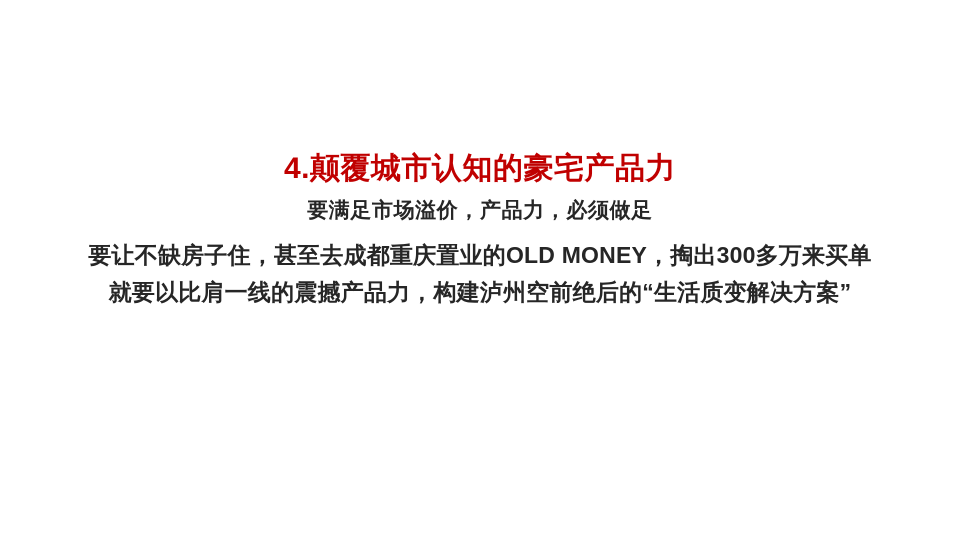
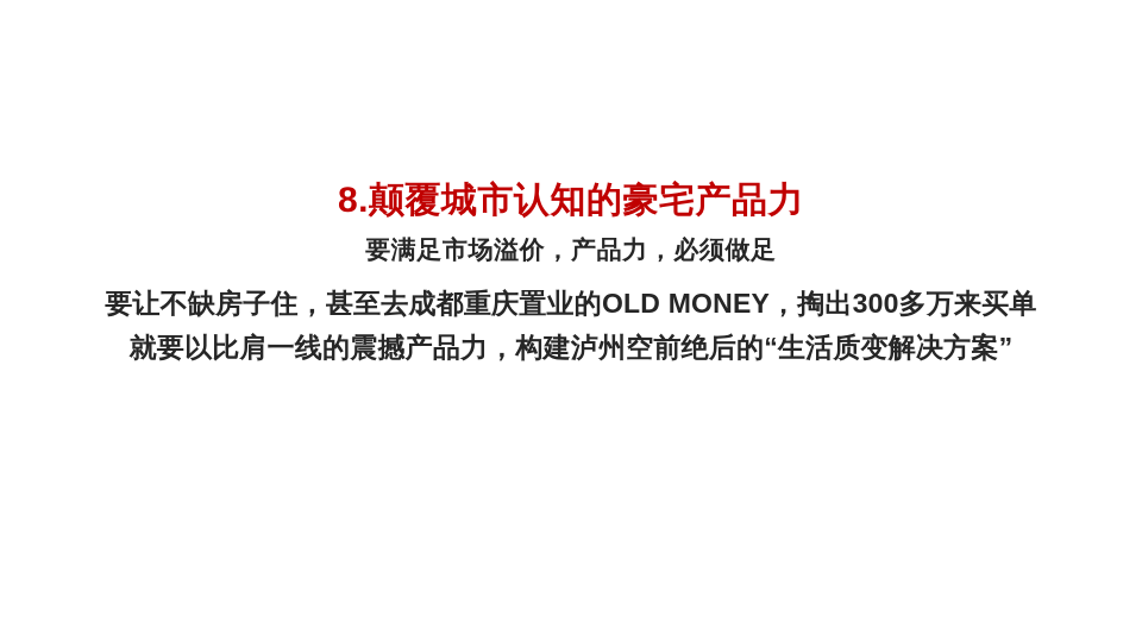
- 4.颠覆城市认知的豪宅产品力
+ 8.颠覆城市认知的豪宅产品力
  要满足市场溢价，产品力，必须做足
  要让不缺房子住，甚至去成都重庆置业的OLD MONEY，掏出300多万来买单
  就要以比肩一线的震撼产品力，构建泸州空前绝后的“生活质变解决方案”
